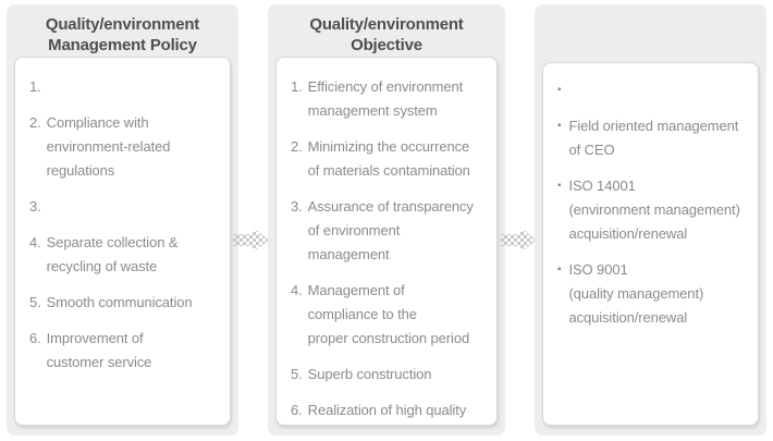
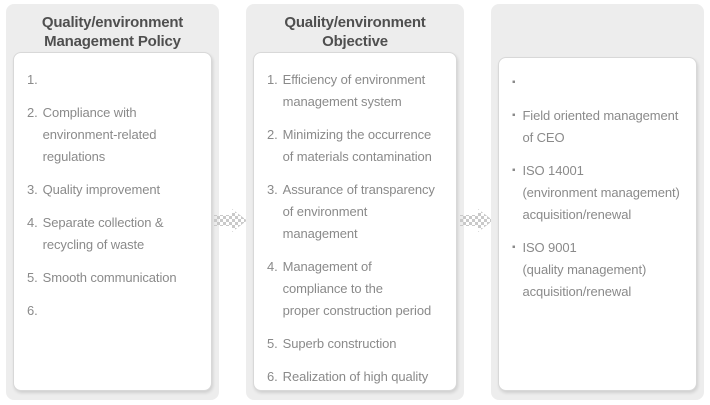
  Quality/environment
  Management Policy
  1.
  2.
  Compliance with
  environment-related
  regulations
  3.
+ Quality improvement
  4.
  Separate collection &
  recycling of waste
  5.
  Smooth communication
  6.
- Improvement of
- customer service
  Quality/environment
  Objective
  1.
  Efficiency of environment
  management system
  2.
  Minimizing the occurrence
  of materials contamination
  3.
  Assurance of transparency
  of environment
  management
  4.
  Management of
  compliance to the
  proper construction period
  5.
  Superb construction
  6.
  Realization of high quality
  ▪
  ▪
  Field oriented management
  of CEO
  ▪
  ISO 14001
  (environment management)
  acquisition/renewal
  ▪
  ISO 9001
  (quality management)
  acquisition/renewal
